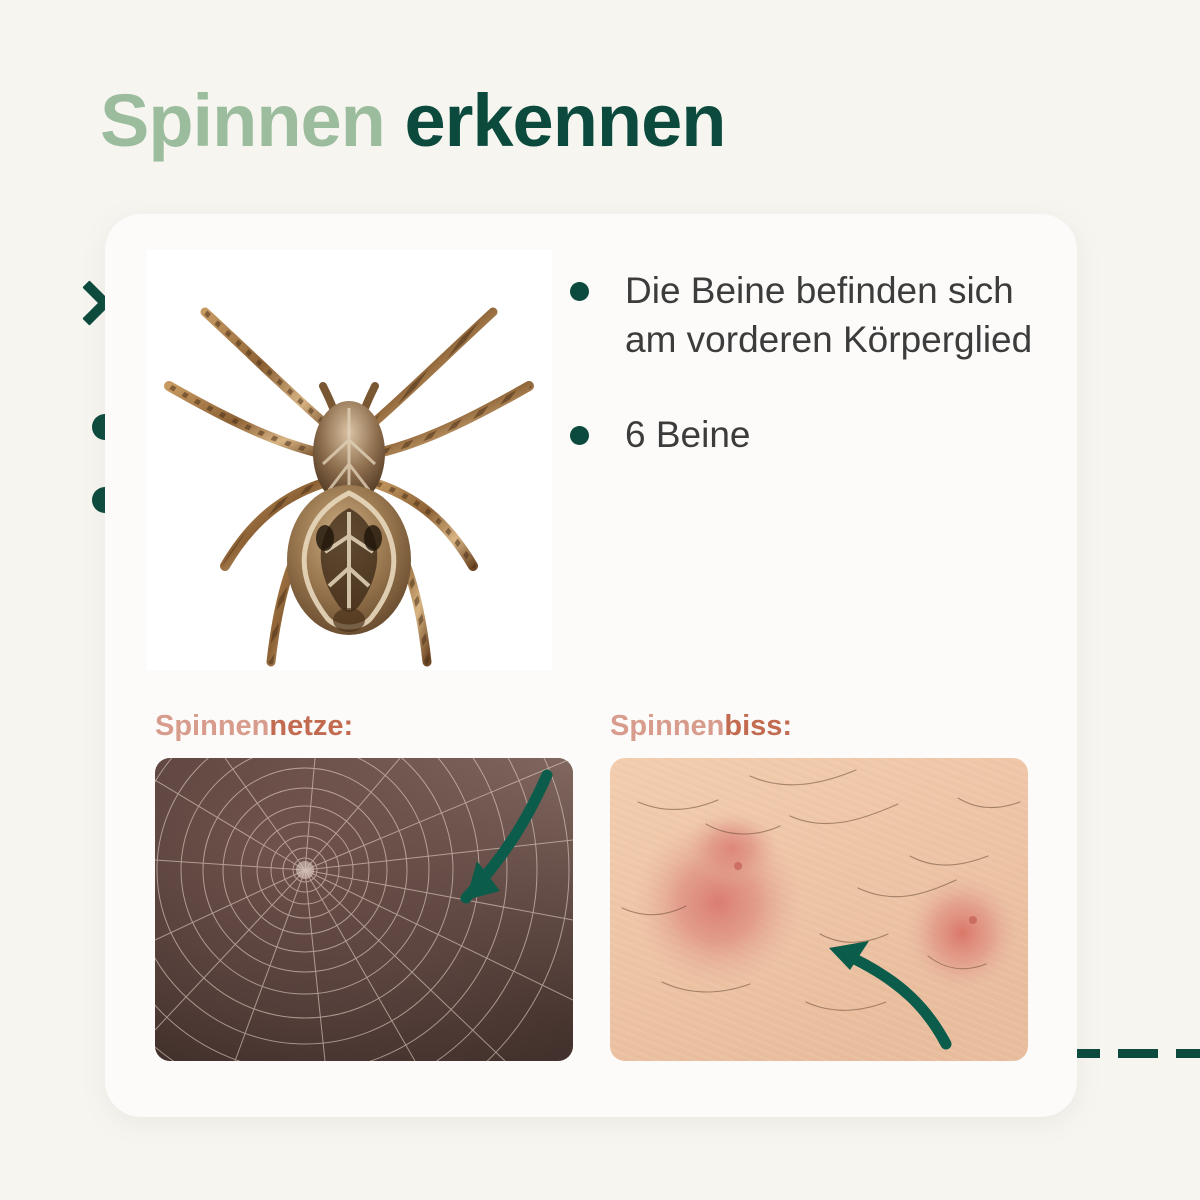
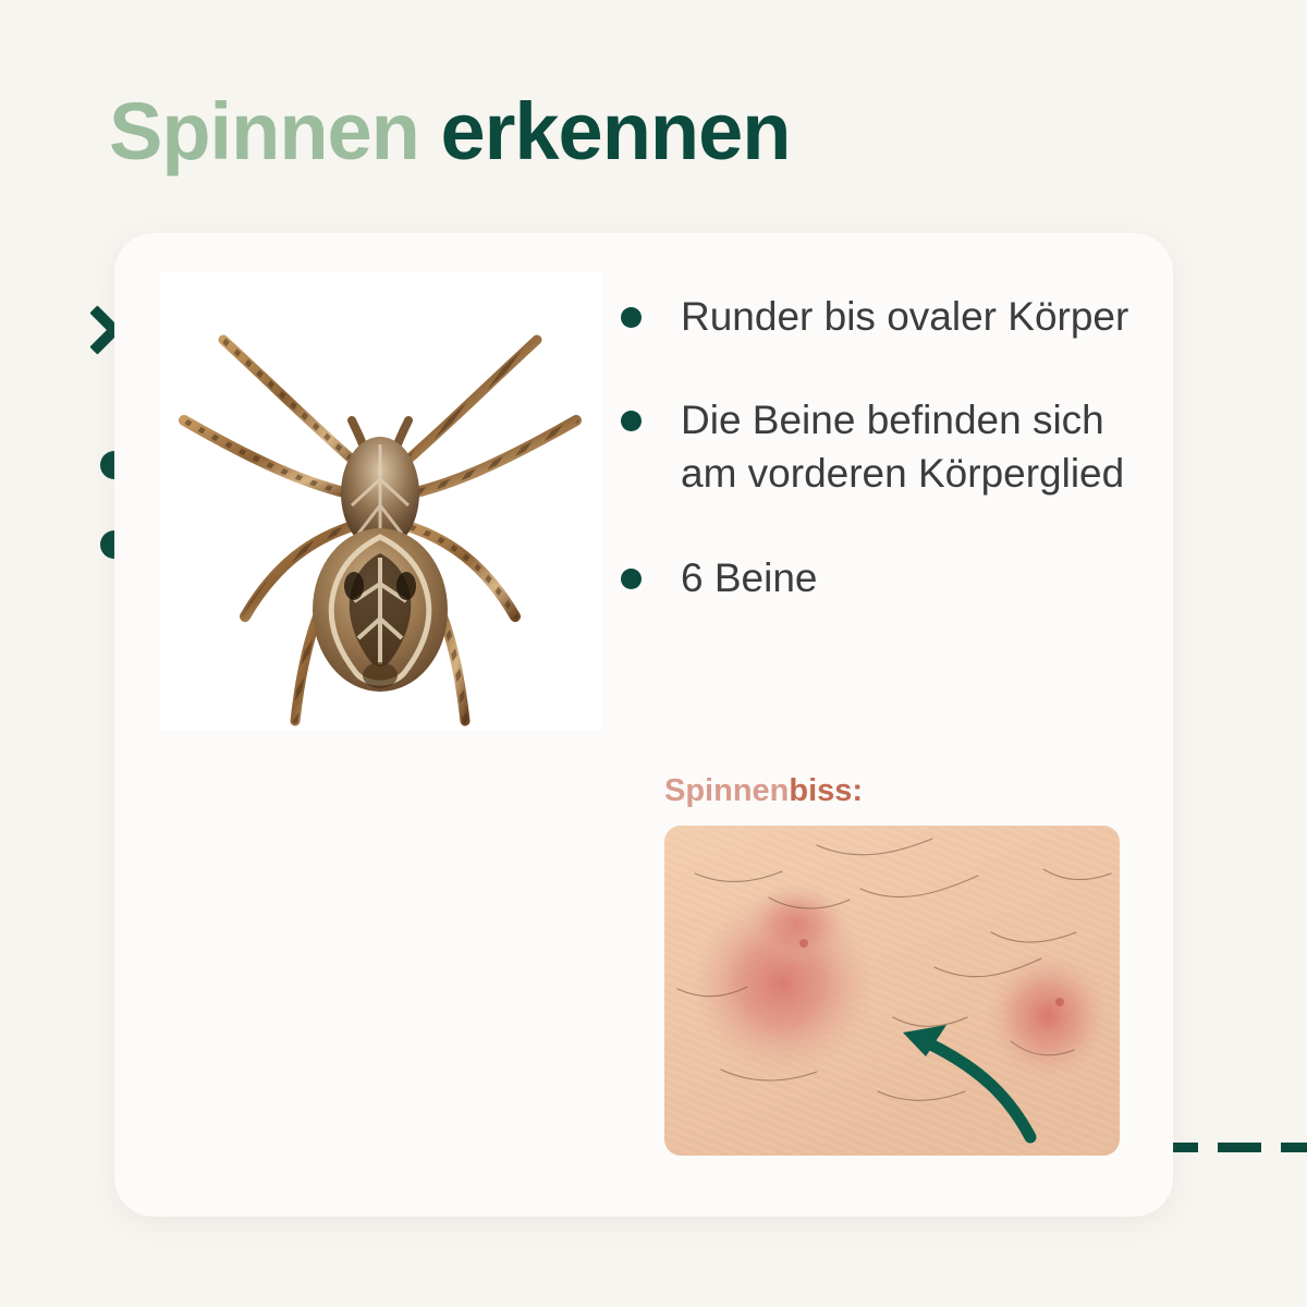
  Spinnen erkennen
+ Runder bis ovaler Körper
  Die Beine befinden sich am vorderen Körperglied
  6 Beine
- Spinnennetze:
  Spinnenbiss:
